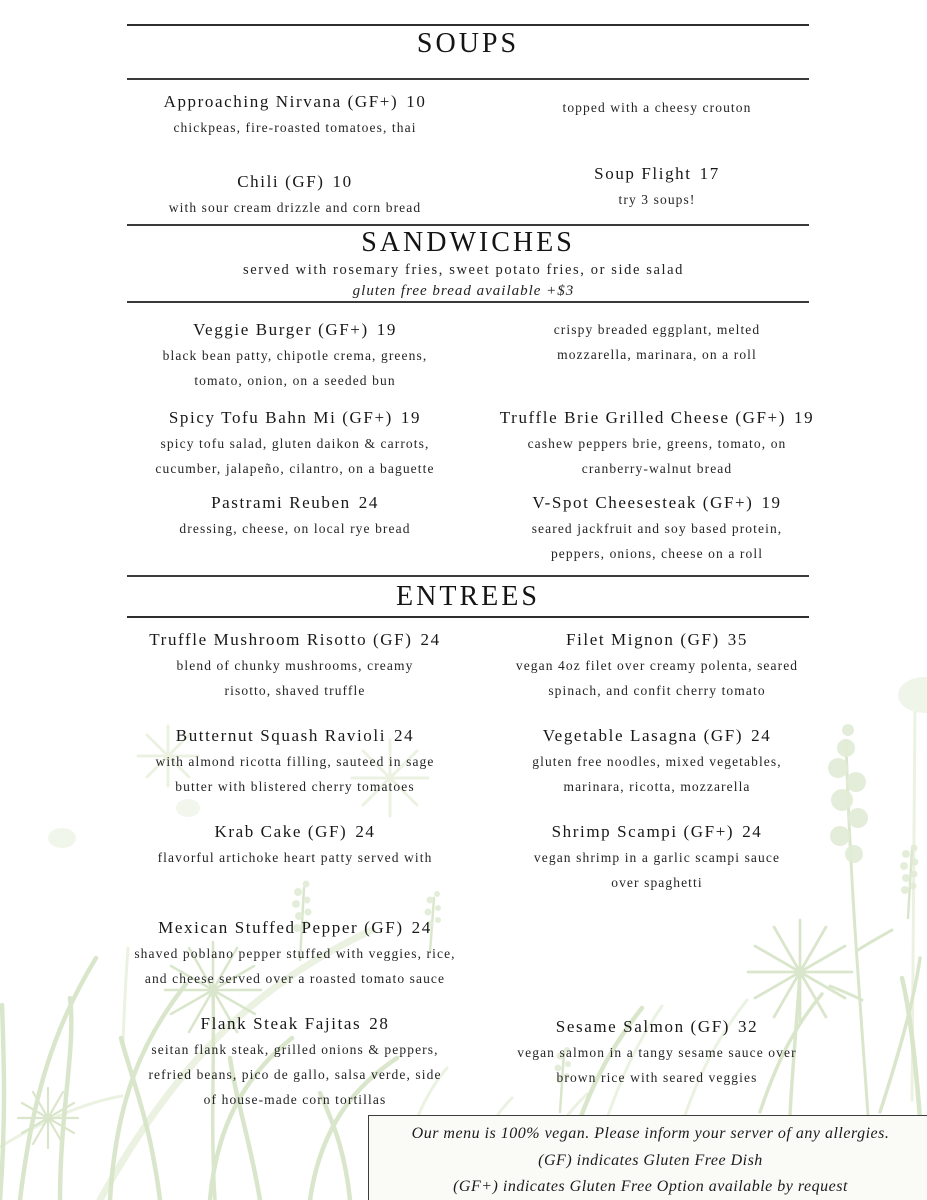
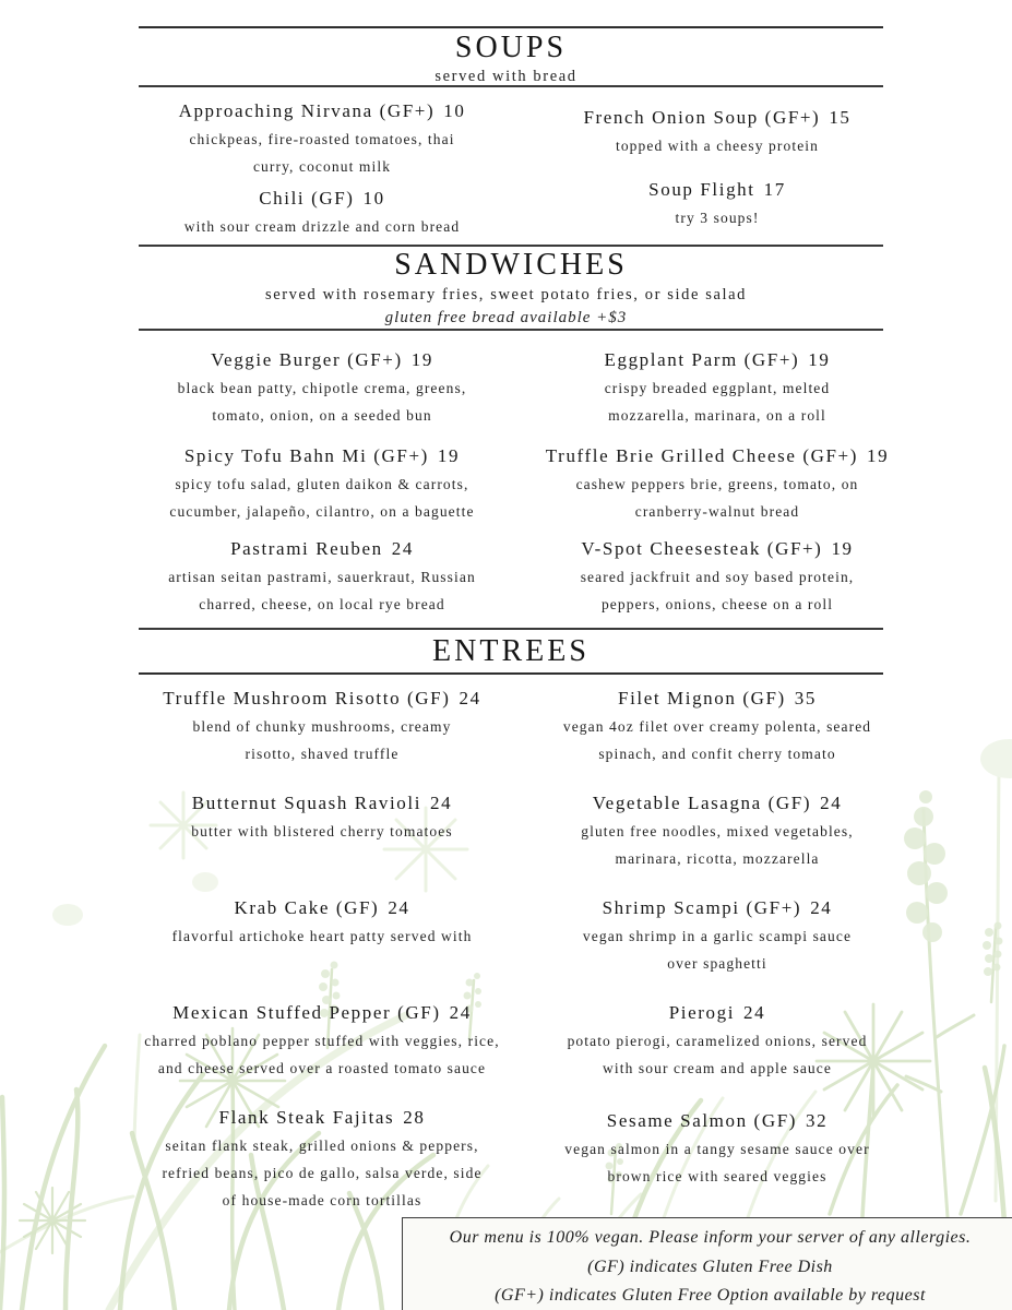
  SOUPS
+ served with bread
  Approaching Nirvana (GF+) 10
  chickpeas, fire-roasted tomatoes, thai
+ curry, coconut milk
  Chili (GF) 10
  with sour cream drizzle and corn bread
+ French Onion Soup (GF+) 15
- topped with a cheesy crouton
+ topped with a cheesy protein
  Soup Flight 17
  try 3 soups!
  SANDWICHES
  served with rosemary fries, sweet potato fries, or side salad
  gluten free bread available +$3
  Veggie Burger (GF+) 19
  black bean patty, chipotle crema, greens,
  tomato, onion, on a seeded bun
  Spicy Tofu Bahn Mi (GF+) 19
  spicy tofu salad, gluten daikon & carrots,
  cucumber, jalapeño, cilantro, on a baguette
  Pastrami Reuben 24
+ artisan seitan pastrami, sauerkraut, Russian
- dressing, cheese, on local rye bread
+ charred, cheese, on local rye bread
+ Eggplant Parm (GF+) 19
  crispy breaded eggplant, melted
  mozzarella, marinara, on a roll
  Truffle Brie Grilled Cheese (GF+) 19
  cashew peppers brie, greens, tomato, on
  cranberry-walnut bread
  V-Spot Cheesesteak (GF+) 19
  seared jackfruit and soy based protein,
  peppers, onions, cheese on a roll
  ENTREES
  Truffle Mushroom Risotto (GF) 24
  blend of chunky mushrooms, creamy
  risotto, shaved truffle
  Butternut Squash Ravioli 24
- with almond ricotta filling, sauteed in sage
  butter with blistered cherry tomatoes
  Krab Cake (GF) 24
  flavorful artichoke heart patty served with
  Mexican Stuffed Pepper (GF) 24
- shaved poblano pepper stuffed with veggies, rice,
+ charred poblano pepper stuffed with veggies, rice,
  and cheese served over a roasted tomato sauce
  Flank Steak Fajitas 28
  seitan flank steak, grilled onions & peppers,
  refried beans, pico de gallo, salsa verde, side
  of house-made corn tortillas
  Filet Mignon (GF) 35
  vegan 4oz filet over creamy polenta, seared
  spinach, and confit cherry tomato
  Vegetable Lasagna (GF) 24
  gluten free noodles, mixed vegetables,
  marinara, ricotta, mozzarella
  Shrimp Scampi (GF+) 24
  vegan shrimp in a garlic scampi sauce
  over spaghetti
+ Pierogi 24
+ potato pierogi, caramelized onions, served
+ with sour cream and apple sauce
  Sesame Salmon (GF) 32
  vegan salmon in a tangy sesame sauce over
  brown rice with seared veggies
  Our menu is 100% vegan. Please inform your server of any allergies.
  (GF) indicates Gluten Free Dish
  (GF+) indicates Gluten Free Option available by request
